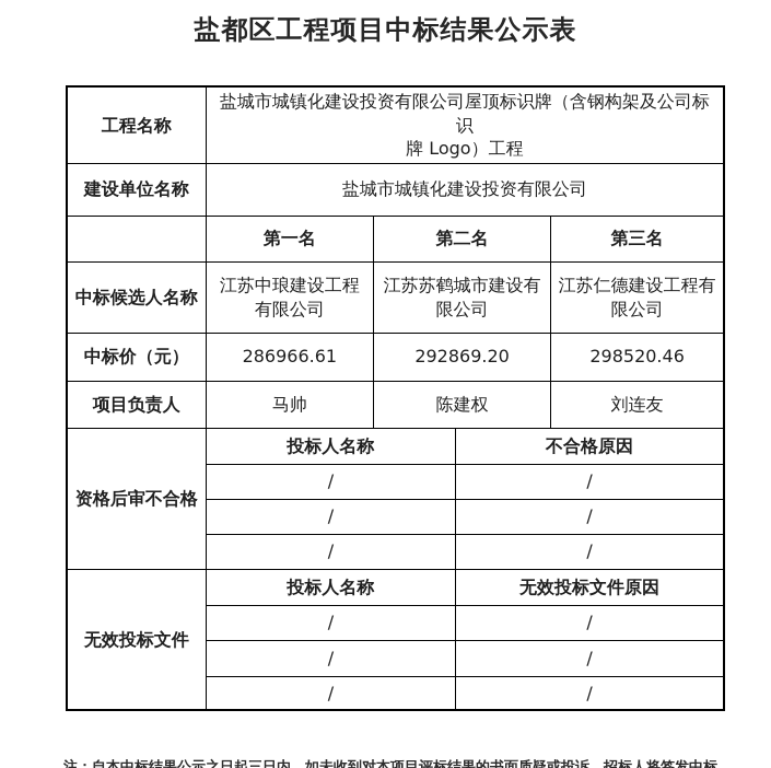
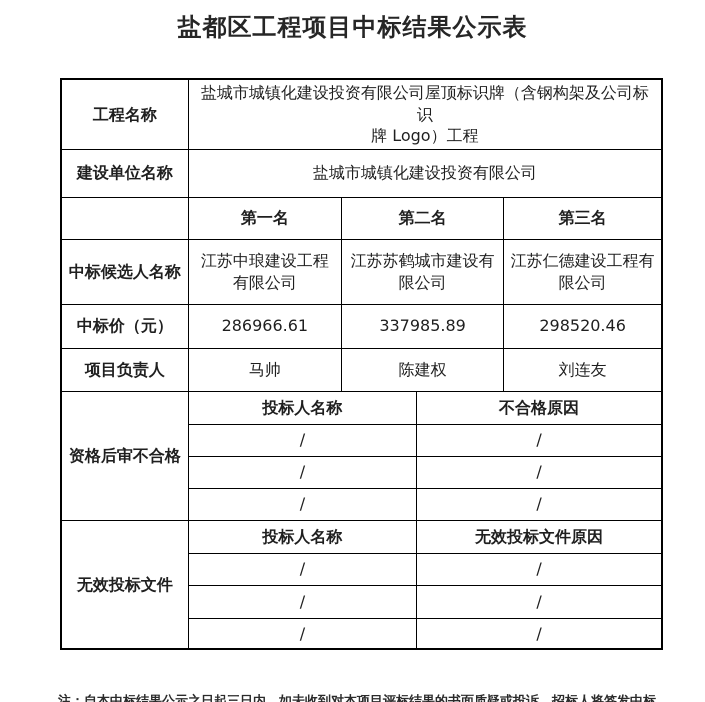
  盐都区工程项目中标结果公示表
  工程名称	盐城市城镇化建设投资有限公司屋顶标识牌（含钢构架及公司标识 牌 Logo）工程
  建设单位名称	盐城市城镇化建设投资有限公司
  	第一名	第二名	第三名
  中标候选人名称	江苏中琅建设工程有限公司	江苏苏鹤城市建设有限公司	江苏仁德建设工程有限公司
- 中标价（元）	286966.61	292869.20	298520.46
+ 中标价（元）	286966.61	337985.89	298520.46
  项目负责人	马帅	陈建权	刘连友
  资格后审不合格	投标人名称	不合格原因
  /	/
  /	/
  /	/
  无效投标文件	投标人名称	无效投标文件原因
  /	/
  /	/
  /	/
